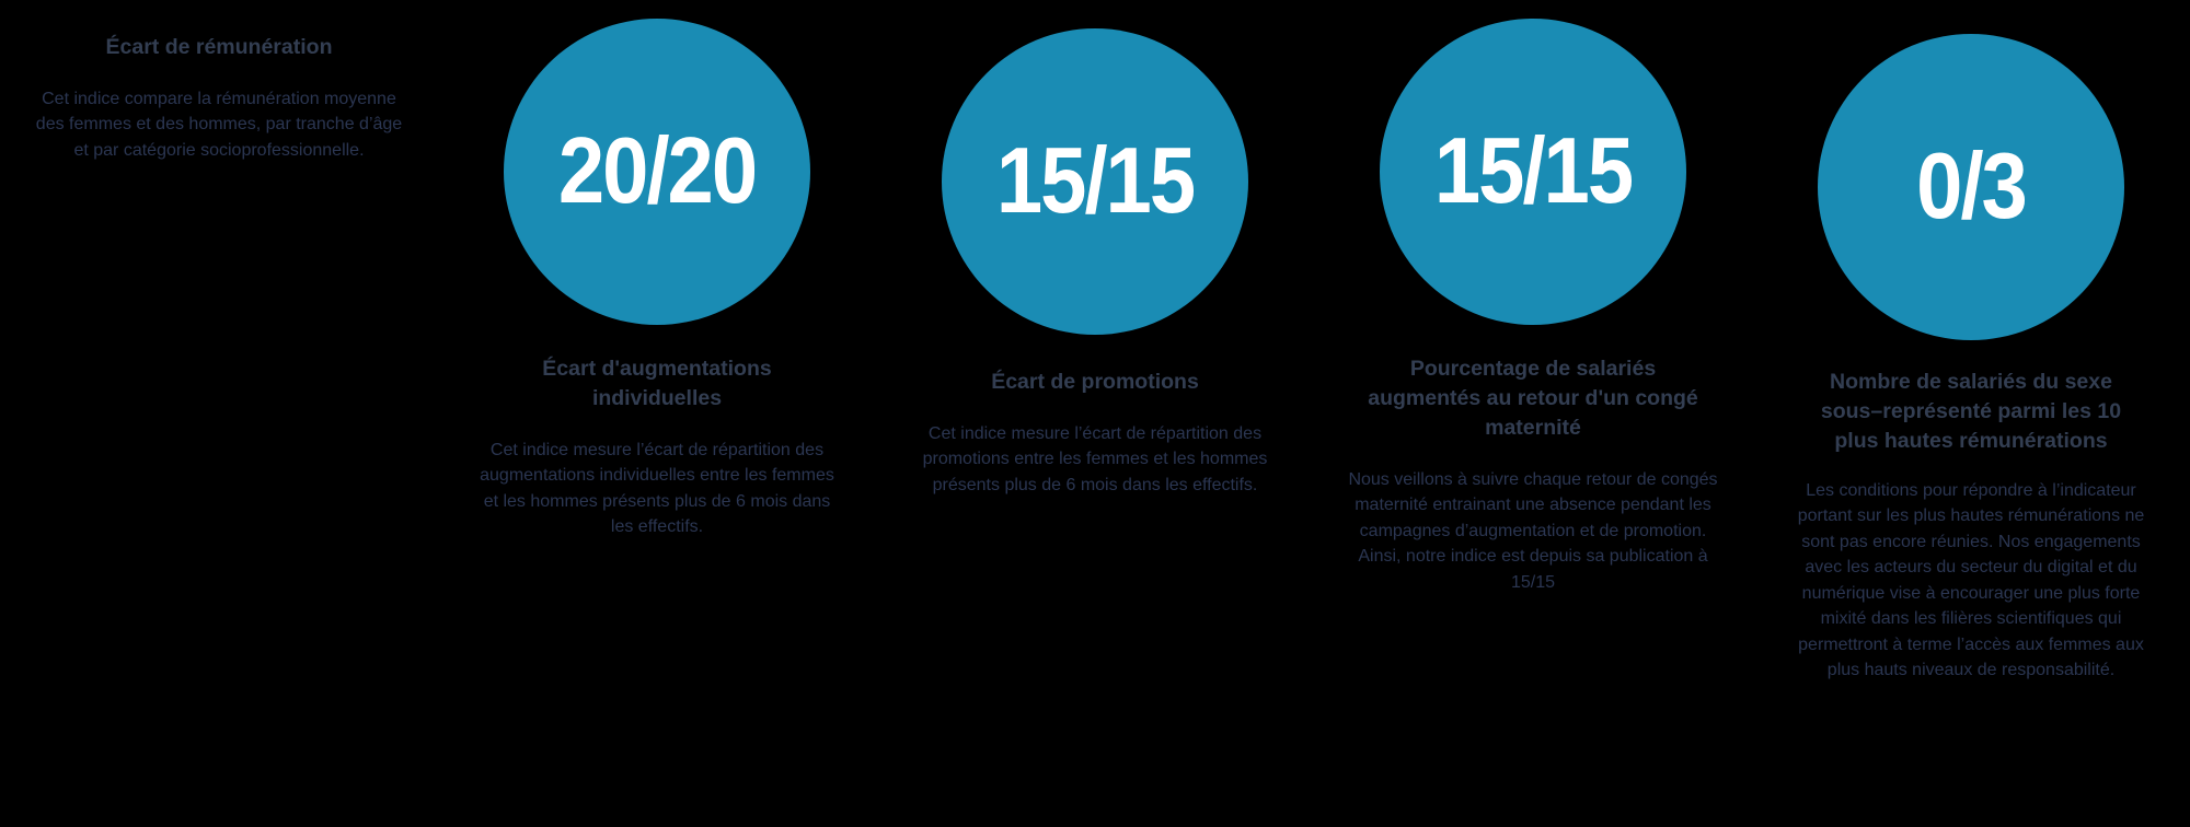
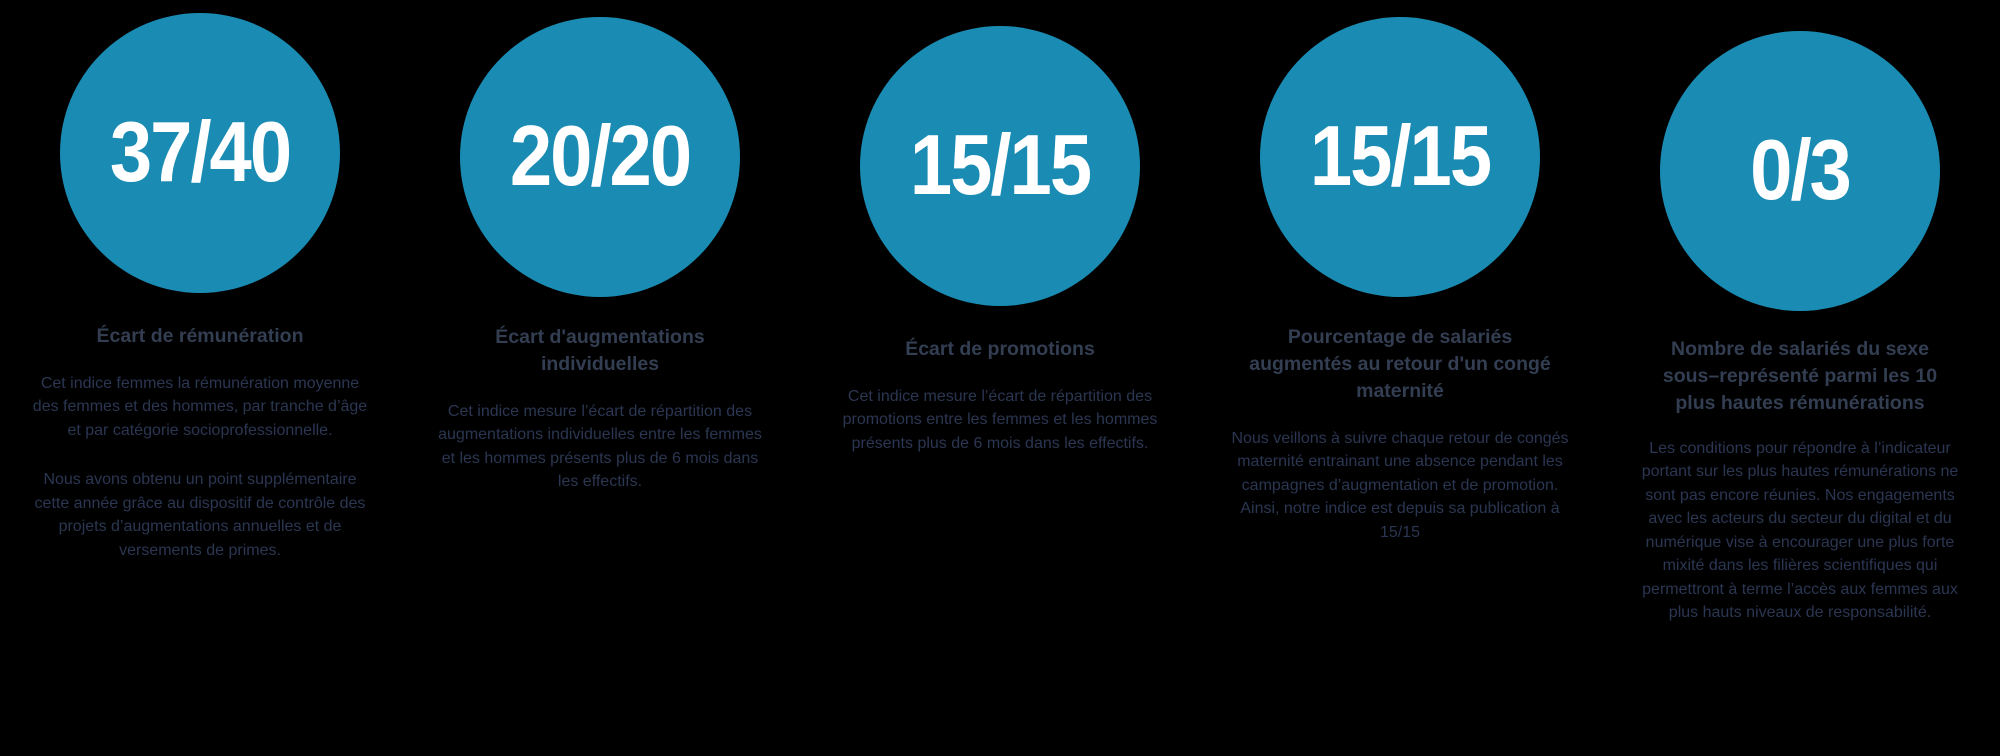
+ 37/40
  Écart de rémunération
- Cet indice compare la rémunération moyenne des femmes et des hommes, par tranche d’âge et par catégorie socioprofessionnelle.
+ Cet indice femmes la rémunération moyenne des femmes et des hommes, par tranche d’âge et par catégorie socioprofessionnelle.
+ Nous avons obtenu un point supplémentaire cette année grâce au dispositif de contrôle des projets d’augmentations annuelles et de versements de primes.
  20/20
  Écart d'augmentations individuelles
  Cet indice mesure l’écart de répartition des augmentations individuelles entre les femmes et les hommes présents plus de 6 mois dans les effectifs.
  15/15
  Écart de promotions
  Cet indice mesure l’écart de répartition des promotions entre les femmes et les hommes présents plus de 6 mois dans les effectifs.
  15/15
  Pourcentage de salariés augmentés au retour d'un congé maternité
  Nous veillons à suivre chaque retour de congés maternité entrainant une absence pendant les campagnes d’augmentation et de promotion. Ainsi, notre indice est depuis sa publication à 15/15
  0/3
  Nombre de salariés du sexe sous–représenté parmi les 10 plus hautes rémunérations
  Les conditions pour répondre à l’indicateur portant sur les plus hautes rémunérations ne sont pas encore réunies. Nos engagements avec les acteurs du secteur du digital et du numérique vise à encourager une plus forte mixité dans les filières scientifiques qui permettront à terme l’accès aux femmes aux plus hauts niveaux de responsabilité.
